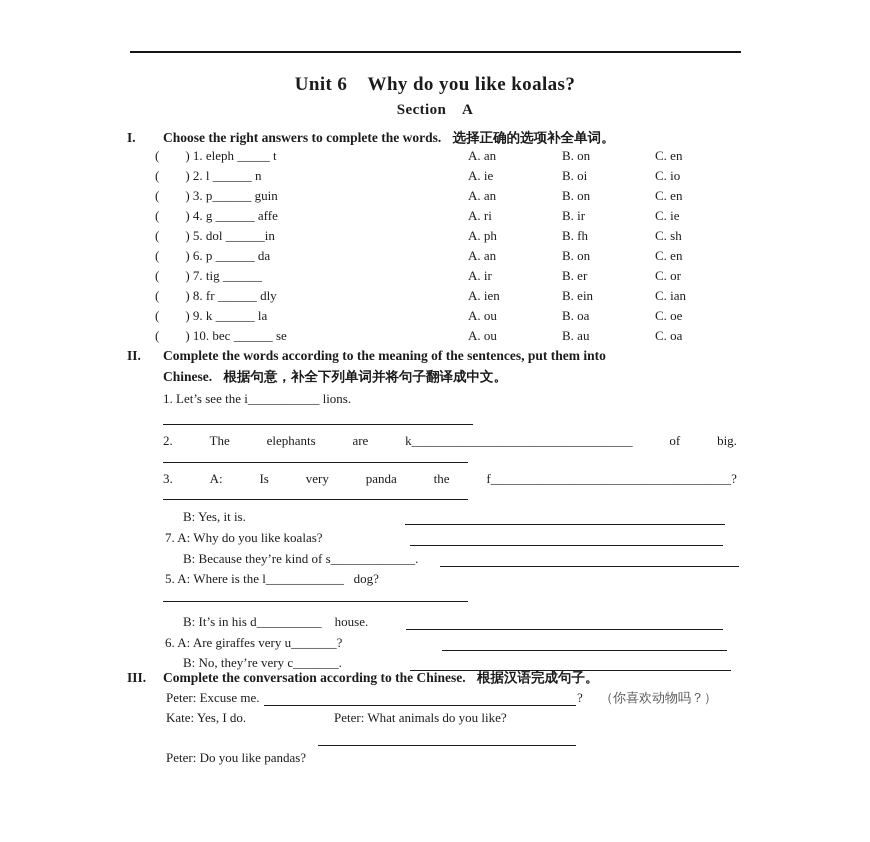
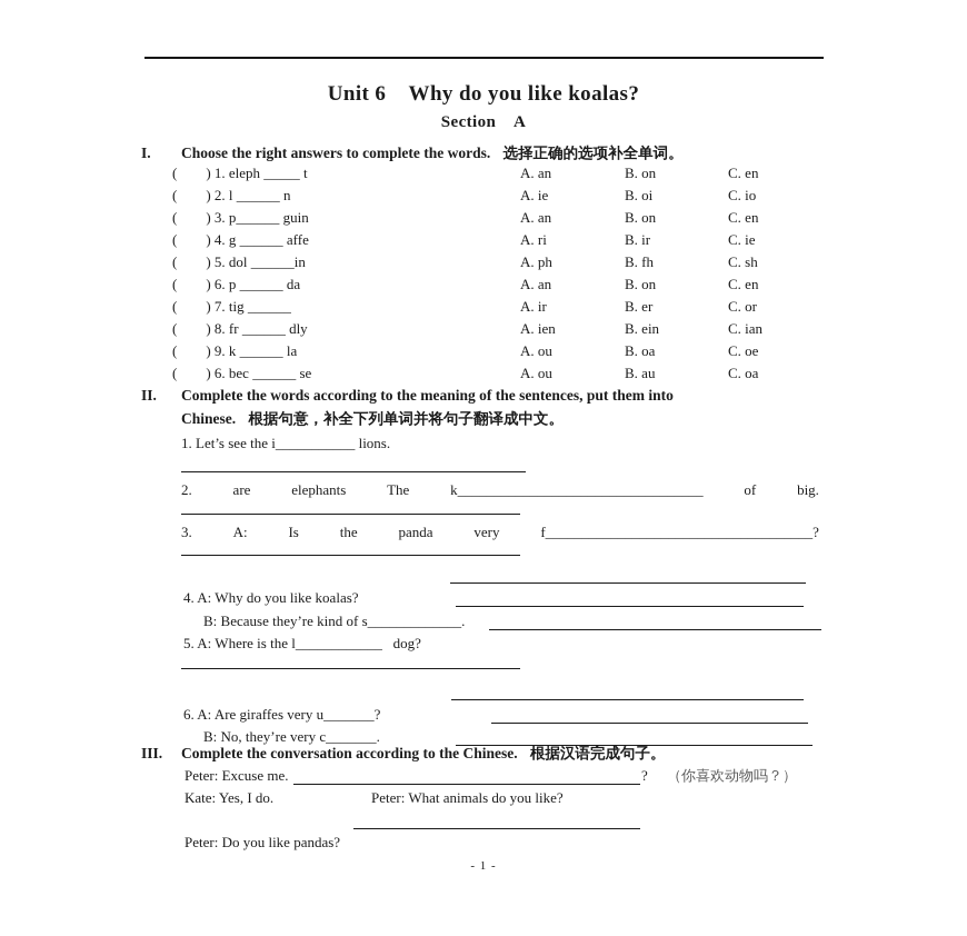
  Unit 6 Why do you like koalas?
  Section A
  I.
  Choose the right answers to complete the words. 选择正确的选项补全单词。
  ( ) 1. eleph _____ t
  A. an
  B. on
  C. en
  ( ) 2. l ______ n
  A. ie
  B. oi
  C. io
  ( ) 3. p______ guin
  A. an
  B. on
  C. en
  ( ) 4. g ______ affe
  A. ri
  B. ir
  C. ie
  ( ) 5. dol ______in
  A. ph
  B. fh
  C. sh
  ( ) 6. p ______ da
  A. an
  B. on
  C. en
  ( ) 7. tig ______
  A. ir
  B. er
  C. or
  ( ) 8. fr ______ dly
  A. ien
  B. ein
  C. ian
  ( ) 9. k ______ la
  A. ou
  B. oa
  C. oe
- ( ) 10. bec ______ se
+ ( ) 6. bec ______ se
  A. ou
  B. au
  C. oa
  II.
  Complete the words according to the meaning of the sentences, put them into
  Chinese. 根据句意，补全下列单词并将句子翻译成中文。
  1. Let’s see the i___________ lions.
  2.
- The
+ are
  elephants
- are
+ The
  k__________________________________
  of
  big.
  3.
  A:
  Is
- very
+ the
  panda
- the
+ very
  f_____________________________________?
- B: Yes, it is.
- 7. A: Why do you like koalas?
+ 4. A: Why do you like koalas?
  B: Because they’re kind of s_____________.
  5. A: Where is the l____________ dog?
- B: It’s in his d__________ house.
  6. A: Are giraffes very u_______?
  B: No, they’re very c_______.
  III.
  Complete the conversation according to the Chinese. 根据汉语完成句子。
  Peter: Excuse me.
  ?
  （你喜欢动物吗？）
  Kate: Yes, I do.
  Peter: What animals do you like?
  Peter: Do you like pandas?
+ - 1 -
